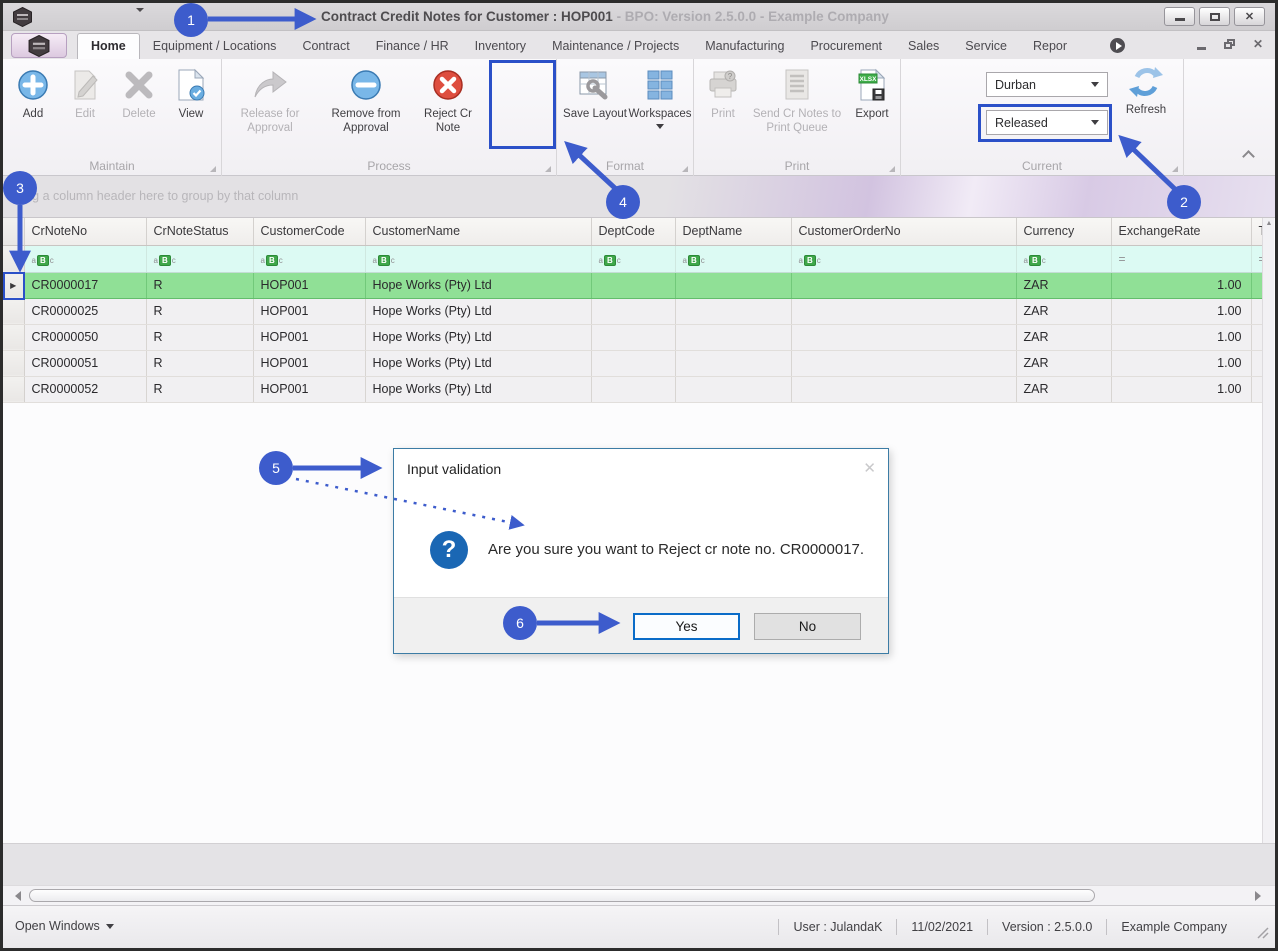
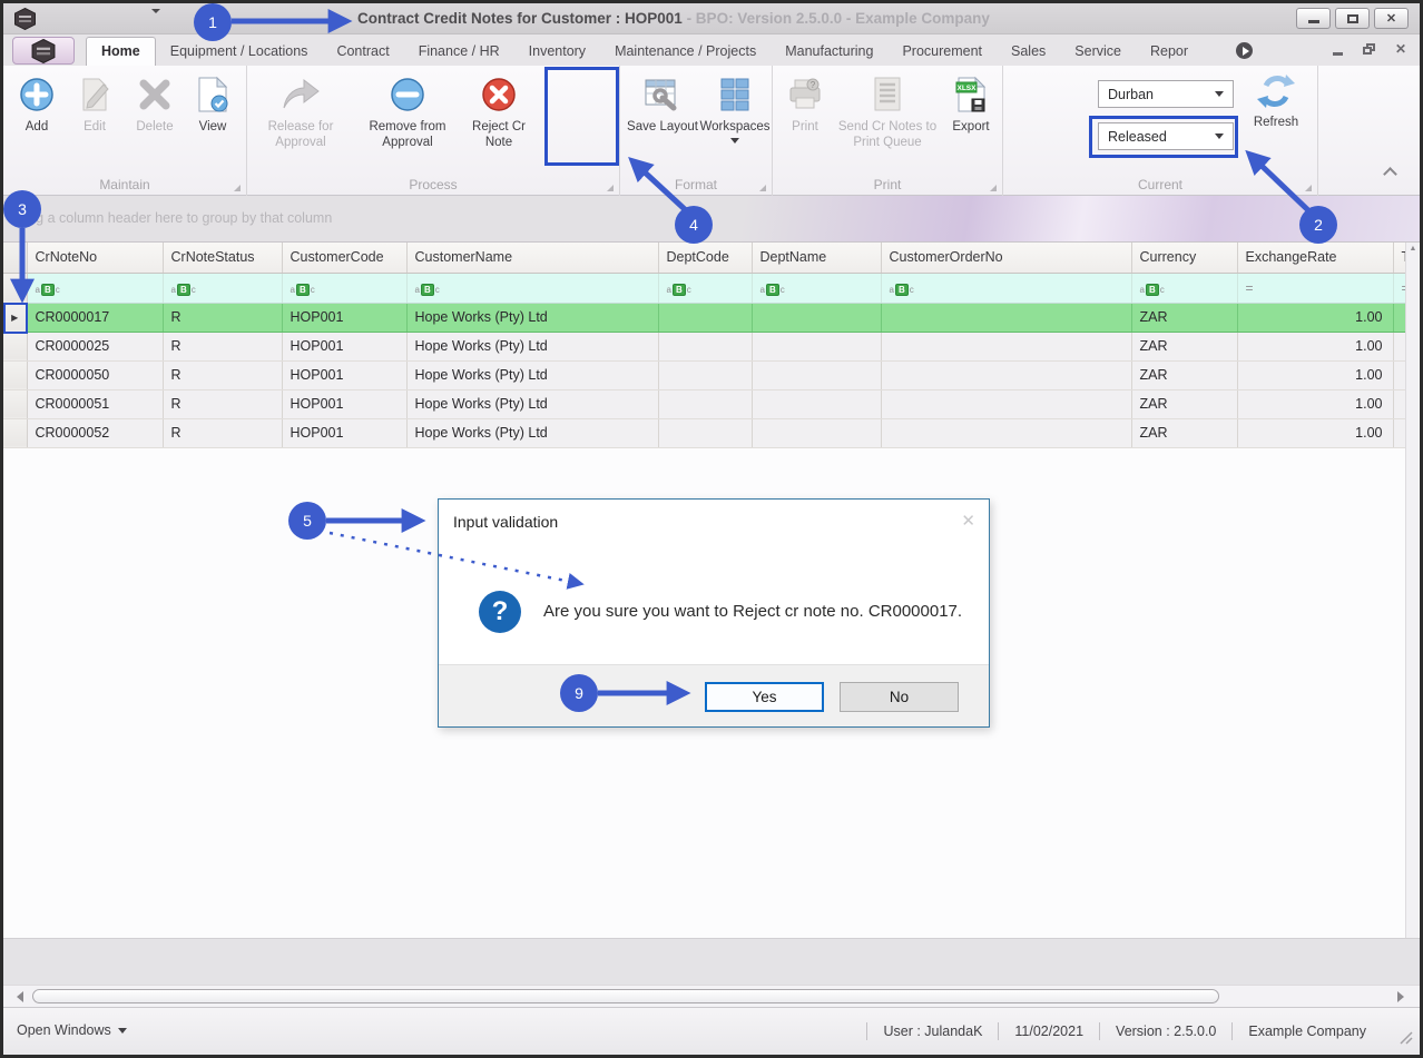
  Contract Credit Notes for Customer : HOP001 - BPO: Version 2.5.0.0 - Example Company
  ✕
  Home
  Equipment / Locations
  Contract
  Finance / HR
  Inventory
  Maintenance / Projects
  Manufacturing
  Procurement
  Sales
  Service
  Repor
  ✕
  Add
  Edit
  Delete
  View
  Maintain
  Release for Approval
  Remove from Approval
  Reject Cr Note
  Process
  Save Layout
  Workspaces
  Format
  ?
  Print
  Send Cr Notes to Print Queue
  Export
  Print
  Durban
  Released
  Refresh
  Current
  g a column header here to group by that column
  	CrNoteNo	CrNoteStatus	CustomerCode	CustomerName	DeptCode	DeptName	CustomerOrderNo	Currency	ExchangeRate
  	a B c	a B c	a B c	a B c	a B c	a B c	a B c	a B c	=
  ▶	CR0000017	R	HOP001	Hope Works (Pty) Ltd				ZAR	1.00
  	CR0000025	R	HOP001	Hope Works (Pty) Ltd				ZAR	1.00
  	CR0000050	R	HOP001	Hope Works (Pty) Ltd				ZAR	1.00
  	CR0000051	R	HOP001	Hope Works (Pty) Ltd				ZAR	1.00
  	CR0000052	R	HOP001	Hope Works (Pty) Ltd				ZAR	1.00
  Open Windows
  User : JulandaK
  11/02/2021
  Version : 2.5.0.0
  Example Company
  Input validation
  ✕
  ?
  Are you sure you want to Reject cr note no. CR0000017.
  Yes
  No
  1
  2
  3
  4
  5
- 6
+ 9
